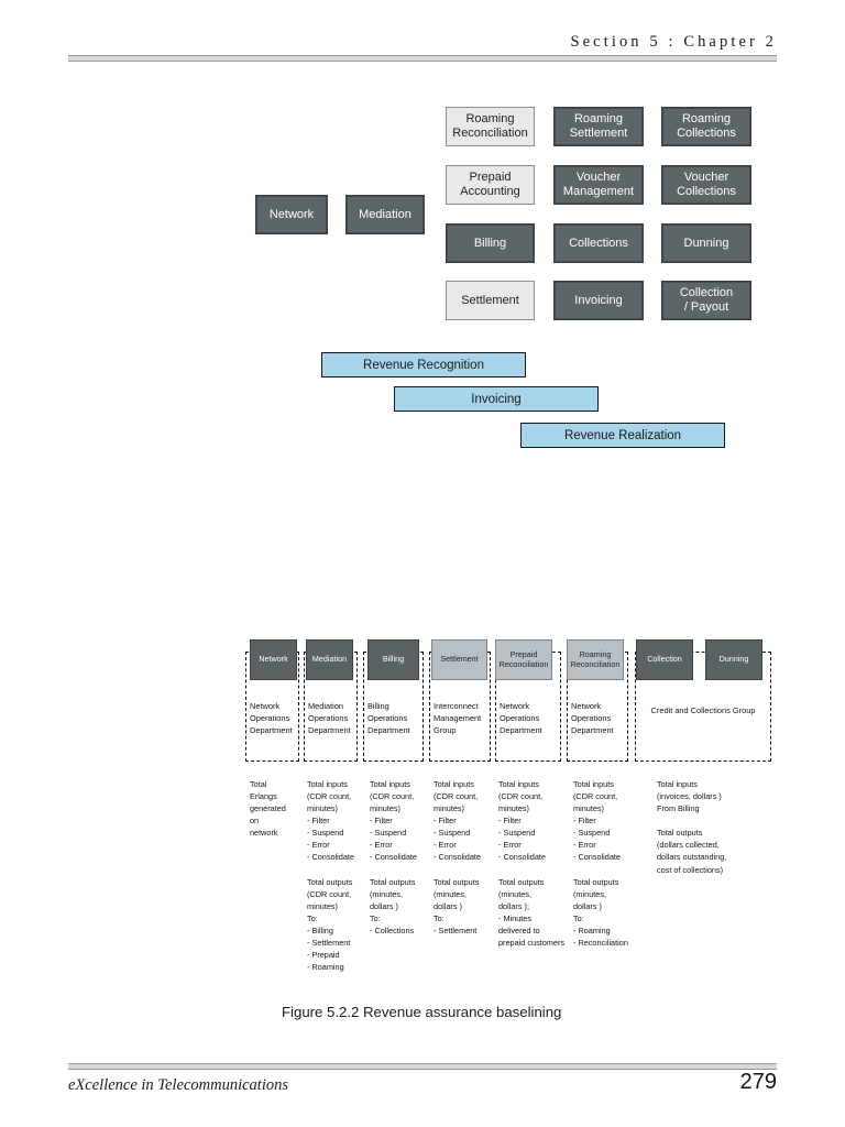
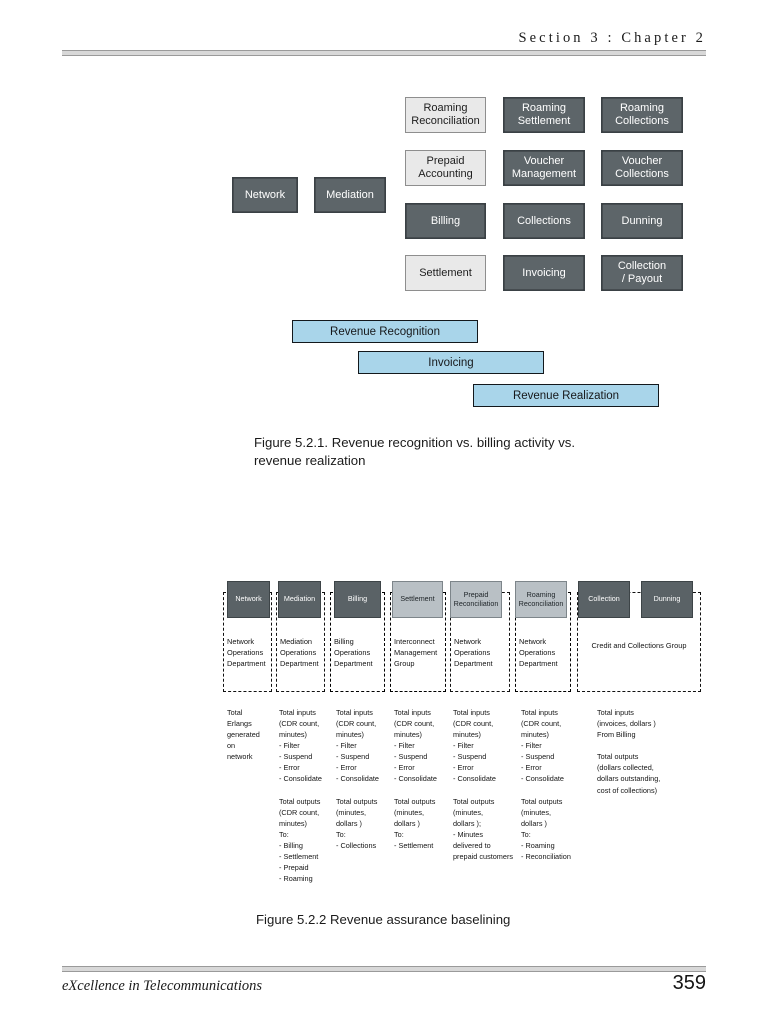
- Section 5 : Chapter 2
+ Section 3 : Chapter 2
  Network
  Mediation
  Roaming
  Reconciliation
  Roaming
  Settlement
  Roaming
  Collections
  Prepaid
  Accounting
  Voucher
  Management
  Voucher
  Collections
  Billing
  Collections
  Dunning
  Settlement
  Invoicing
  Collection
  / Payout
  Revenue Recognition
  Invoicing
  Revenue Realization
+ Figure 5.2.1. Revenue recognition vs. billing activity vs. revenue realization
  Network
  Operations
  Department
  Mediation
  Operations
  Department
  Billing
  Operations
  Department
  Interconnect
  Management
  Group
  Network
  Operations
  Department
  Network
  Operations
  Department
  Credit and Collections Group
  Network
  Mediation
  Billing
  Settlement
  Prepaid
  Reconciliation
  Roaming
  Reconciliation
  Collection
  Dunning
  Total
  Erlangs
  generated
  on
  network
  Total inputs
  (CDR count,
  minutes)
  - Filter
  - Suspend
  - Error
  - Consolidate
  Total outputs
  (CDR count,
  minutes)
  To:
  - Billing
  - Settlement
  - Prepaid
  - Roaming
  Total inputs
  (CDR count,
  minutes)
  - Filter
  - Suspend
  - Error
  - Consolidate
  Total outputs
  (minutes,
  dollars )
  To:
  - Collections
  Total inputs
  (CDR count,
  minutes)
  - Filter
  - Suspend
  - Error
  - Consolidate
  Total outputs
  (minutes,
  dollars )
  To:
  - Settlement
  Total inputs
  (CDR count,
  minutes)
  - Filter
  - Suspend
  - Error
  - Consolidate
  Total outputs
  (minutes,
  dollars );
  - Minutes
  delivered to
  prepaid customers
  Total inputs
  (CDR count,
  minutes)
  - Filter
  - Suspend
  - Error
  - Consolidate
  Total outputs
  (minutes,
  dollars )
  To:
  - Roaming
  - Reconciliation
  Total inputs
  (invoices, dollars )
  From Billing
  Total outputs
  (dollars collected,
  dollars outstanding,
  cost of collections)
  Figure 5.2.2 Revenue assurance baselining
  eXcellence in Telecommunications
- 279
+ 359
